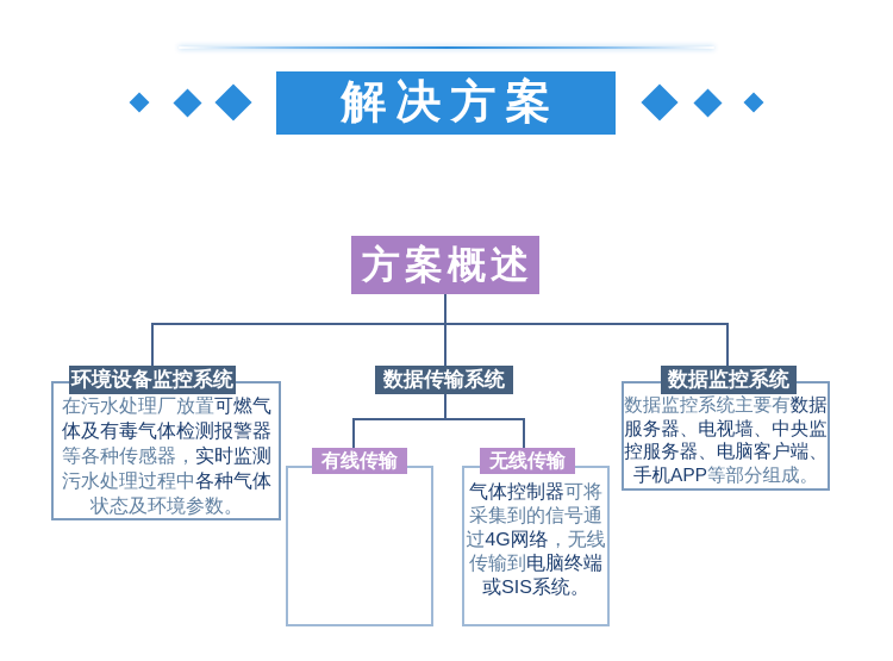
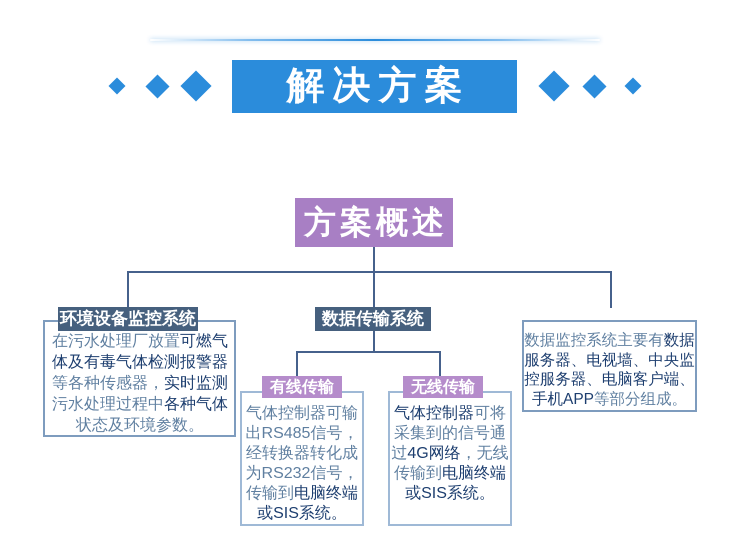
  解决方案
  方案概述
  环境设备监控系统
  在污水处理厂放置可燃气体及有毒气体检测报警器等各种传感器，实时监测污水处理过程中各种气体状态及环境参数。
  数据传输系统
  有线传输
+ 气体控制器可输出RS485信号，经转换器转化成为RS232信号，传输到电脑终端或SIS系统。
  无线传输
  气体控制器可将采集到的信号通过4G网络，无线传输到电脑终端或SIS系统。
- 数据监控系统
  数据监控系统主要有数据服务器、电视墙、中央监控服务器、电脑客户端、手机APP等部分组成。
